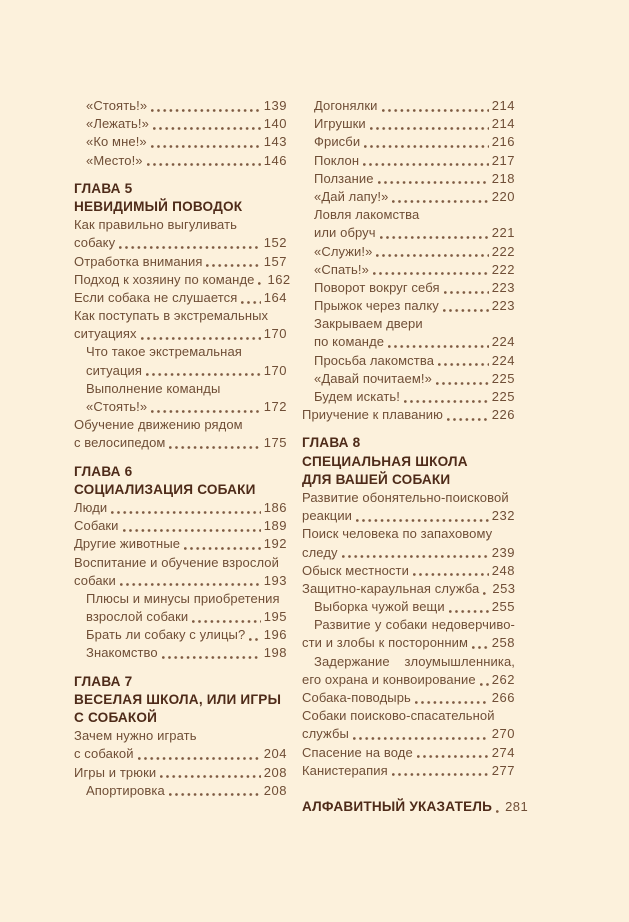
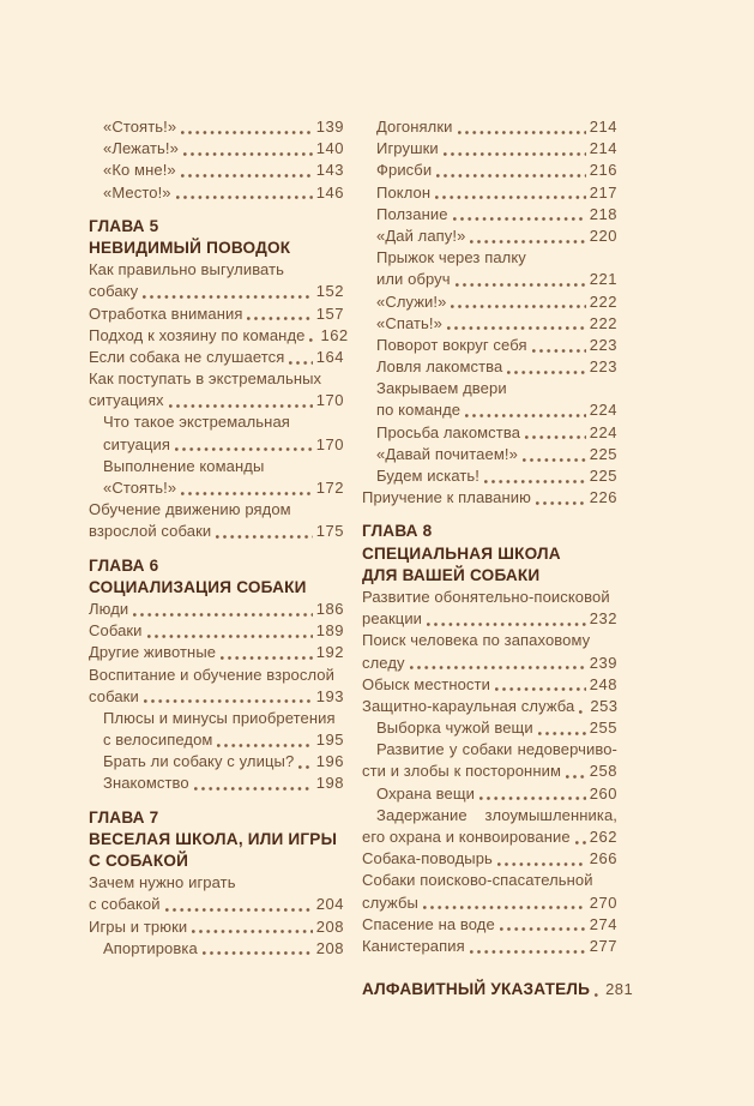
  «Стоять!»
  139
  «Лежать!»
  140
  «Ко мне!»
  143
  «Место!»
  146
  ГЛАВА 5
  НЕВИДИМЫЙ ПОВОДОК
  Как правильно выгуливать
  собаку
  152
  Отработка внимания
  157
  Подход к хозяину по команде
  162
  Если собака не слушается
  164
  Как поступать в экстремальных
  ситуациях
  170
  Что такое экстремальная
  ситуация
  170
  Выполнение команды
  «Стоять!»
  172
  Обучение движению рядом
- с велосипедом
+ взрослой собаки
  175
  ГЛАВА 6
  СОЦИАЛИЗАЦИЯ СОБАКИ
  Люди
  186
  Собаки
  189
  Другие животные
  192
  Воспитание и обучение взрослой
  собаки
  193
  Плюсы и минусы приобретения
- взрослой собаки
+ с велосипедом
  195
  Брать ли собаку с улицы?
  196
  Знакомство
  198
  ГЛАВА 7
  ВЕСЕЛАЯ ШКОЛА, ИЛИ ИГРЫ
  С СОБАКОЙ
  Зачем нужно играть
  с собакой
  204
  Игры и трюки
  208
  Апортировка
  208
  Догонялки
  214
  Игрушки
  214
  Фрисби
  216
  Поклон
  217
  Ползание
  218
  «Дай лапу!»
  220
- Ловля лакомства
+ Прыжок через палку
  или обруч
  221
  «Служи!»
  222
  «Спать!»
  222
  Поворот вокруг себя
  223
- Прыжок через палку
+ Ловля лакомства
  223
  Закрываем двери
  по команде
  224
  Просьба лакомства
  224
  «Давай почитаем!»
  225
  Будем искать!
  225
  Приучение к плаванию
  226
  ГЛАВА 8
  СПЕЦИАЛЬНАЯ ШКОЛА
  ДЛЯ ВАШЕЙ СОБАКИ
  Развитие обонятельно-поисковой
  реакции
  232
  Поиск человека по запаховому
  следу
  239
  Обыск местности
  248
  Защитно-караульная служба
  253
  Выборка чужой вещи
  255
  Развитие у собаки недоверчиво-
  сти и злобы к посторонним
  258
+ Охрана вещи
+ 260
  Задержание злоумышленника,
  его охрана и конвоирование
  262
  Собака-поводырь
  266
  Собаки поисково-спасательной
  службы
  270
  Спасение на воде
  274
  Канистерапия
  277
  АЛФАВИТНЫЙ УКАЗАТЕЛЬ
  281
